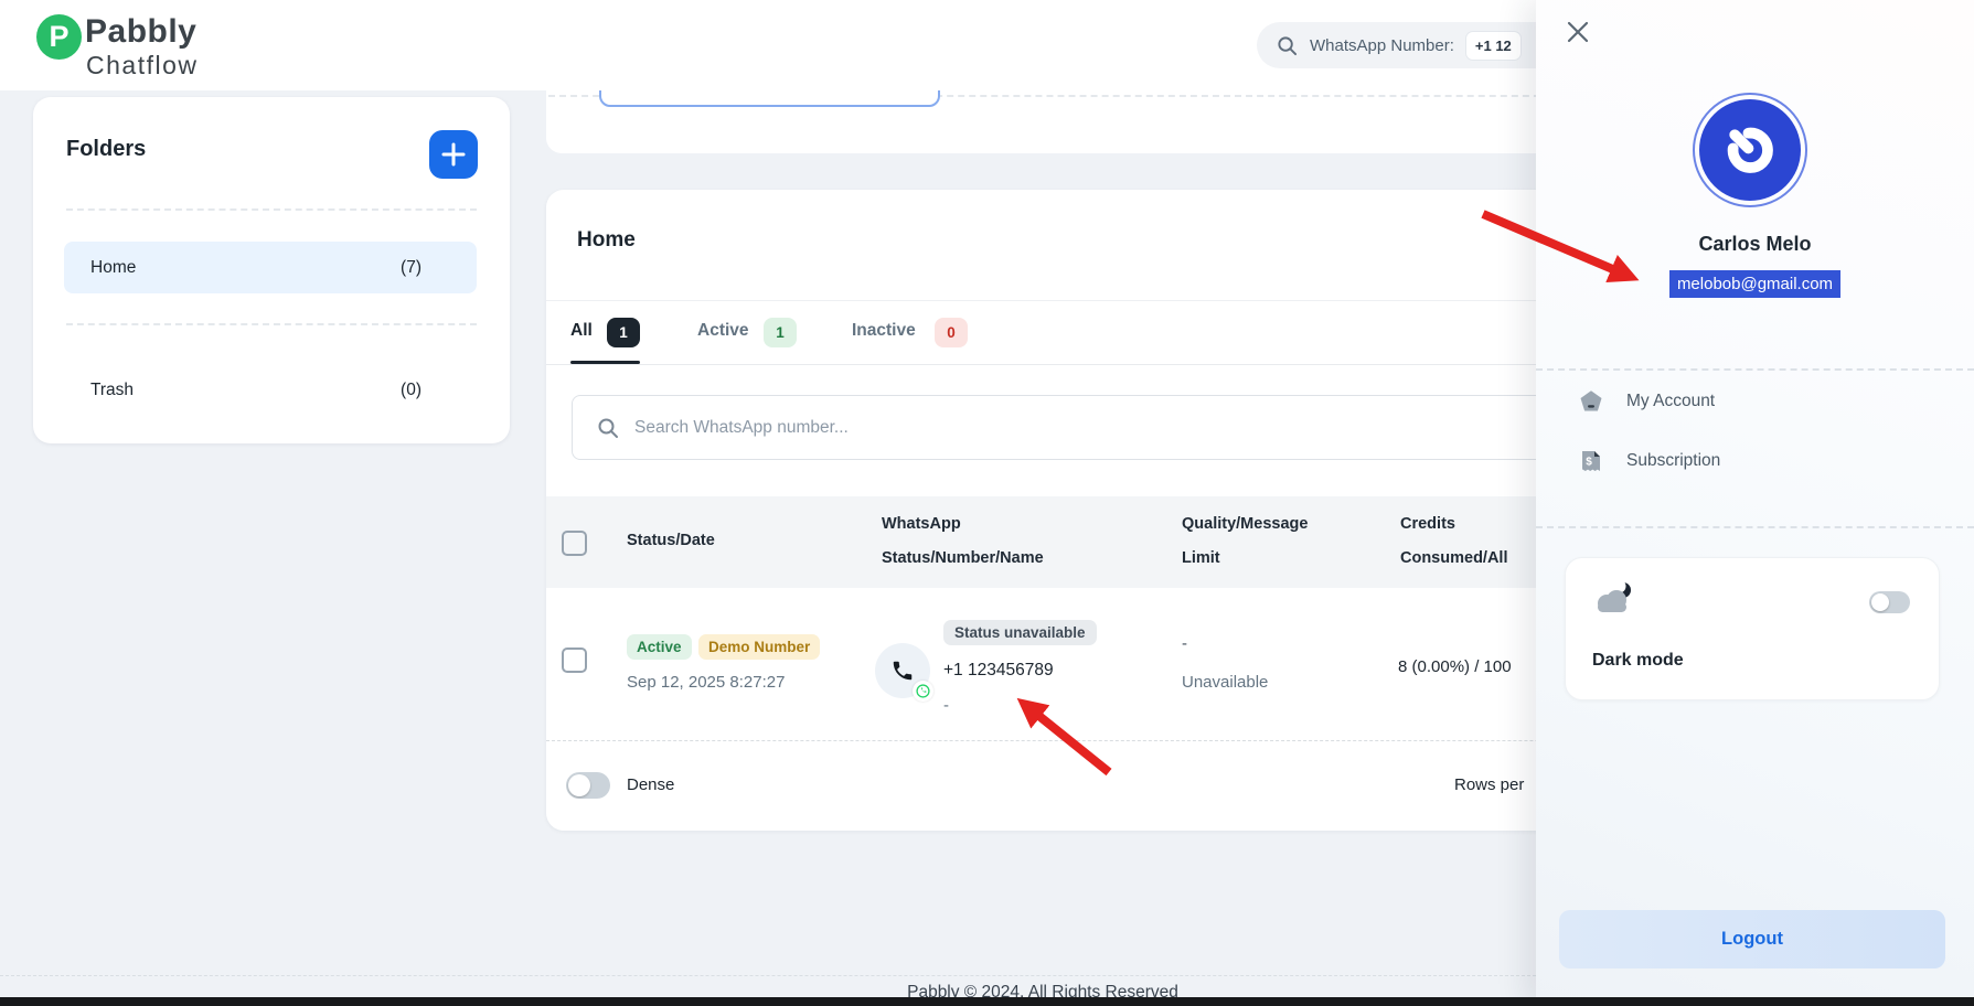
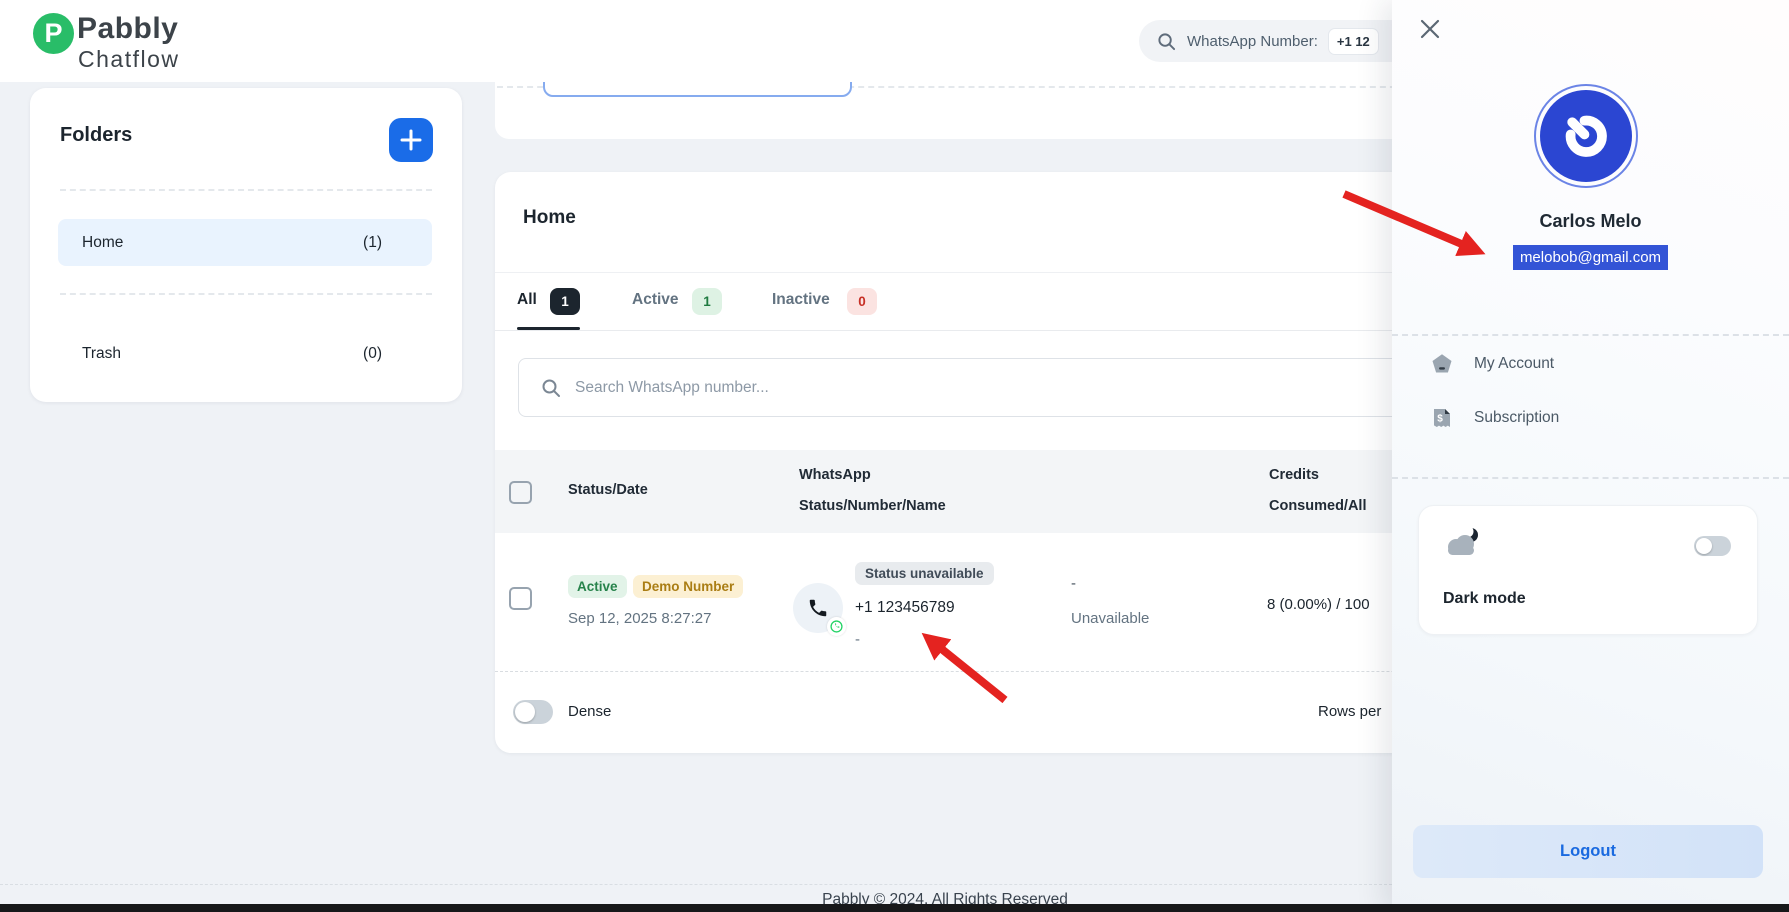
  Pabbly © 2024. All Rights Reserved
  P
  Pabbly
  Chatflow
  WhatsApp Number:
  +1 12
  Folders
  Home
- (7)
+ (1)
  Trash
  (0)
  Home
  All
  1
  Active
  1
  Inactive
  0
  Search WhatsApp number...
  Status/Date
  WhatsApp
  Status/Number/Name
- Quality/Message
- Limit
  Credits
  Consumed/All
  Active
  Demo Number
  Sep 12, 2025 8:27:27
  Status unavailable
  +1 123456789
  -
  -
  Unavailable
  8 (0.00%) / 100
  Dense
  Rows per
  Carlos Melo
  melobob@gmail.com
  My Account
  $
  Subscription
  Dark mode
  Logout
